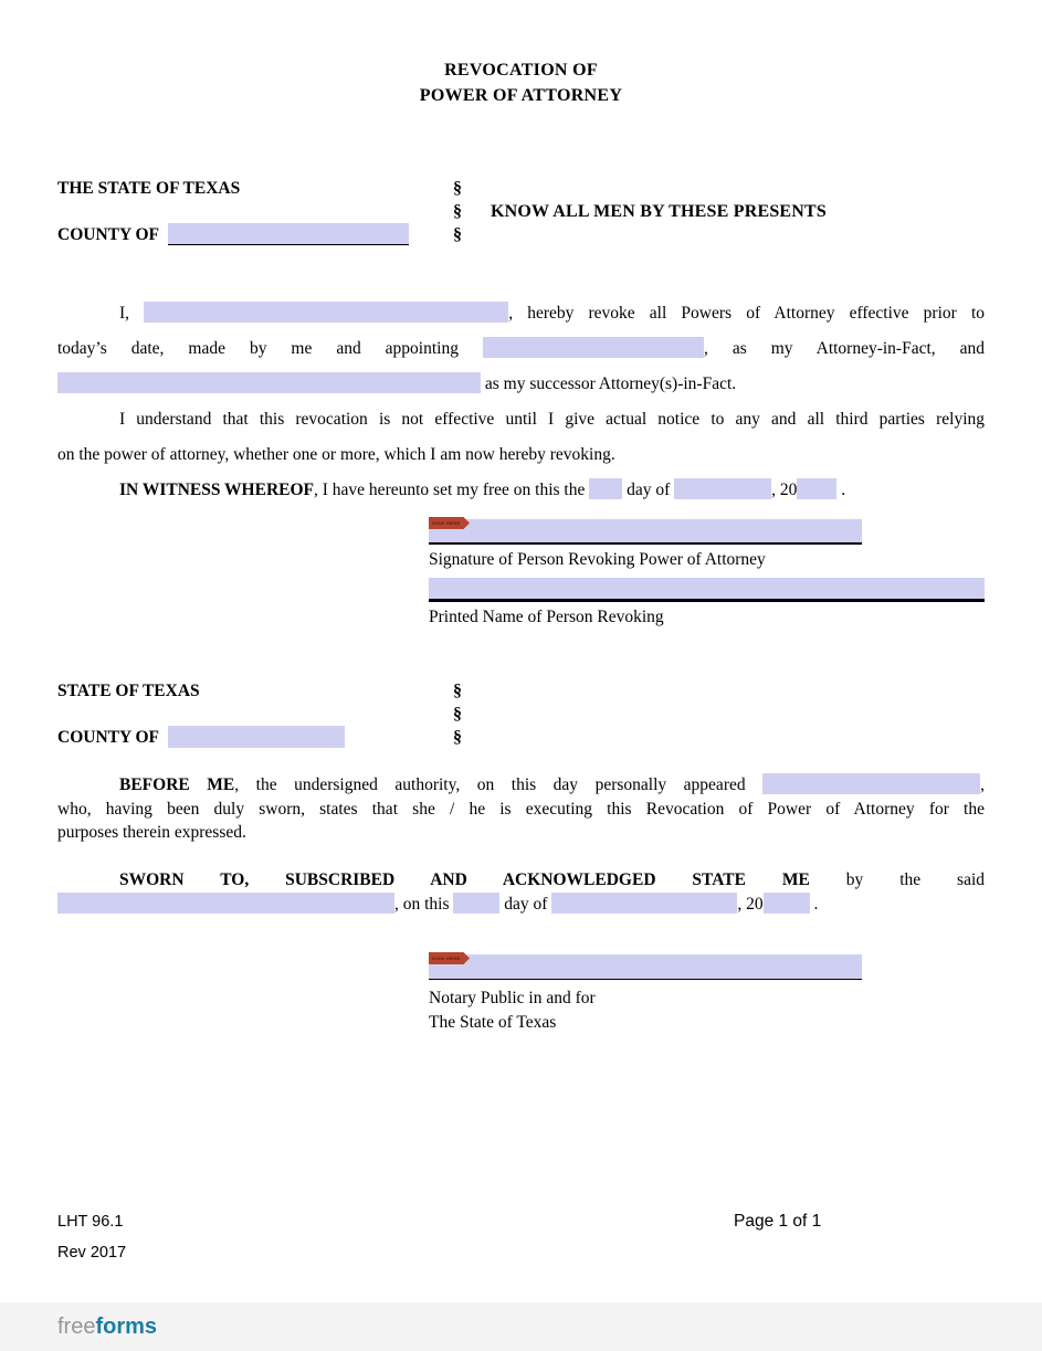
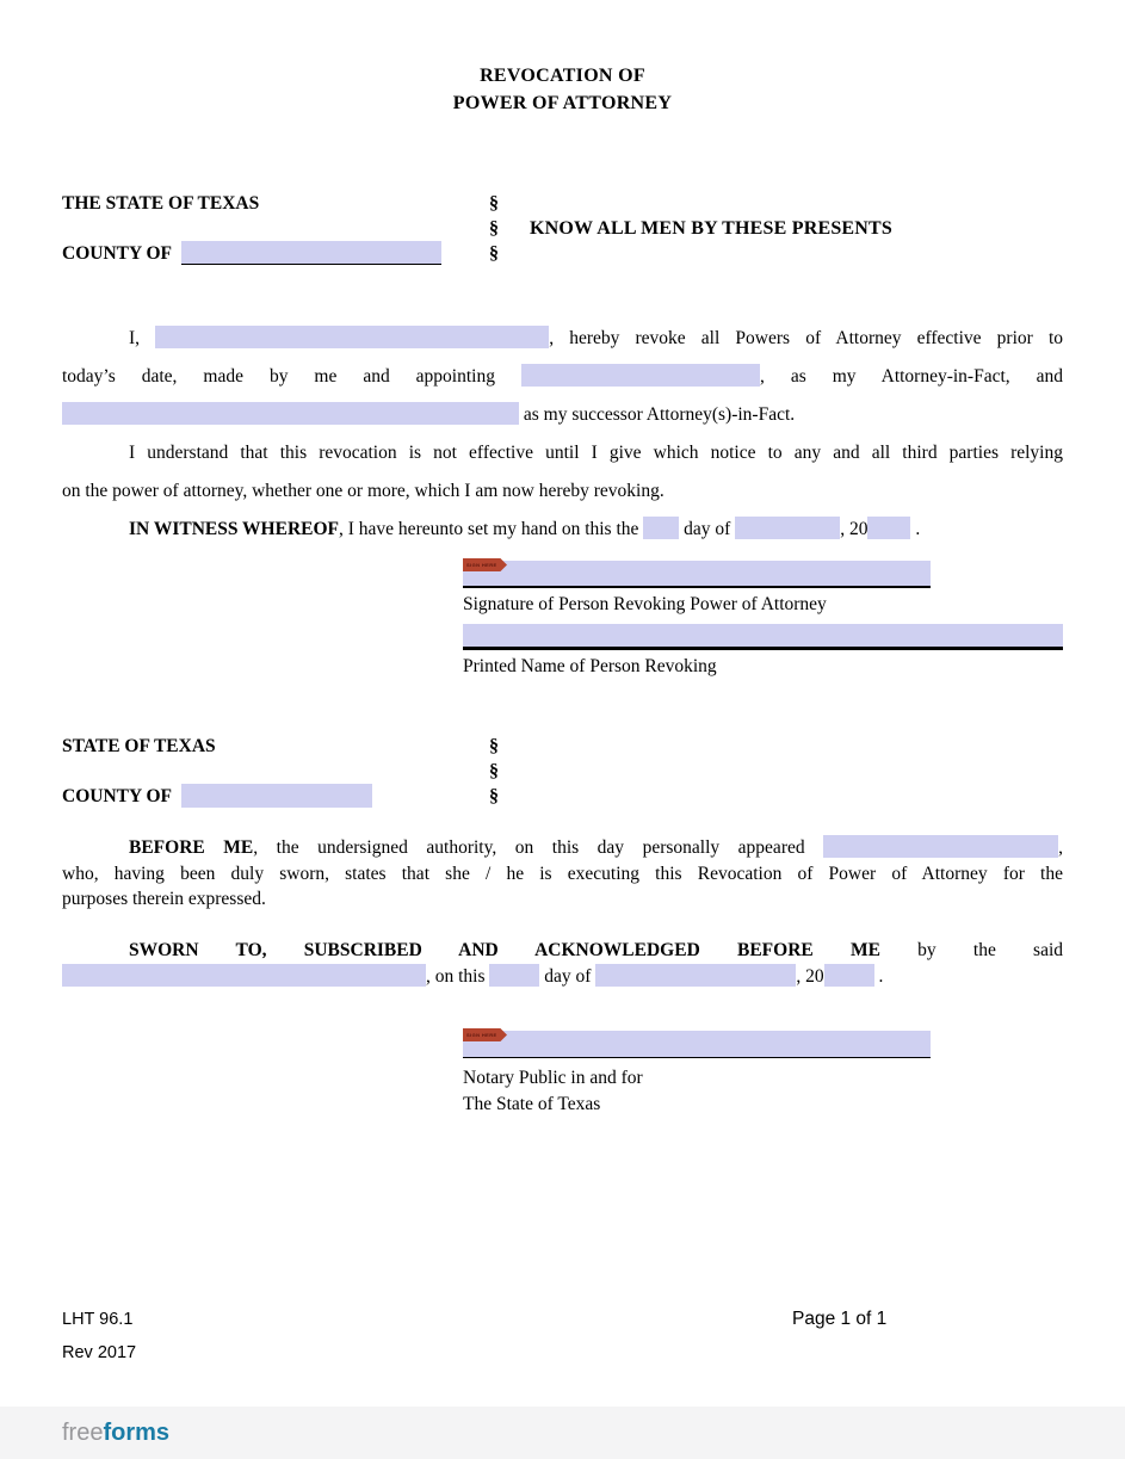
  REVOCATION OF
  POWER OF ATTORNEY
  THE STATE OF TEXAS
  §
  §
  KNOW ALL MEN BY THESE PRESENTS
  COUNTY OF
  §
  I, , hereby revoke all Powers of Attorney effective prior to
  today’s date, made by me and appointing , as my Attorney-in-Fact, and
  as my successor Attorney(s)-in-Fact.
- I understand that this revocation is not effective until I give actual notice to any and all third parties relying
+ I understand that this revocation is not effective until I give which notice to any and all third parties relying
  on the power of attorney, whether one or more, which I am now hereby revoking.
- IN WITNESS WHEREOF, I have hereunto set my free on this the day of , 20 .
+ IN WITNESS WHEREOF, I have hereunto set my hand on this the day of , 20 .
  Signature of Person Revoking Power of Attorney
  Printed Name of Person Revoking
  STATE OF TEXAS
  §
  §
  COUNTY OF
  §
  BEFORE ME, the undersigned authority, on this day personally appeared ,
  who, having been duly sworn, states that she / he is executing this Revocation of Power of Attorney for the
  purposes therein expressed.
- SWORN TO, SUBSCRIBED AND ACKNOWLEDGED STATE ME by the said
+ SWORN TO, SUBSCRIBED AND ACKNOWLEDGED BEFORE ME by the said
  , on this day of , 20 .
  Notary Public in and for
  The State of Texas
  LHT 96.1
  Rev 2017
  Page 1 of 1
  freeforms
